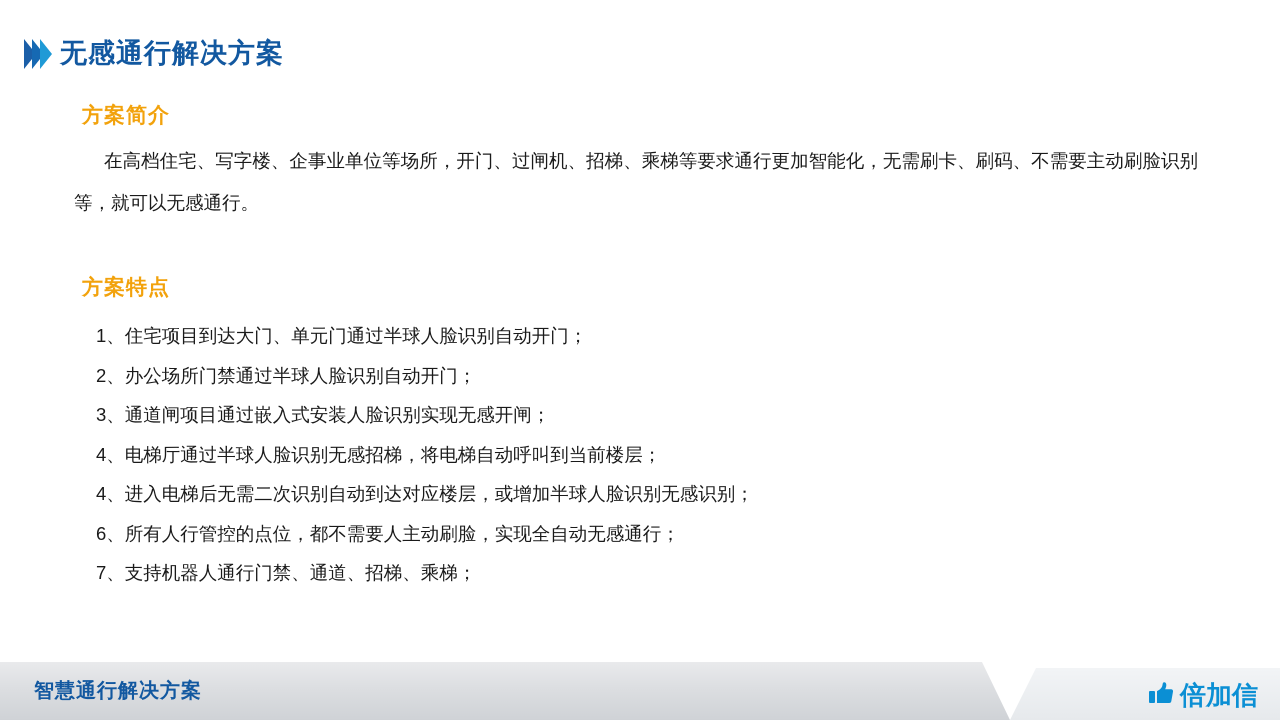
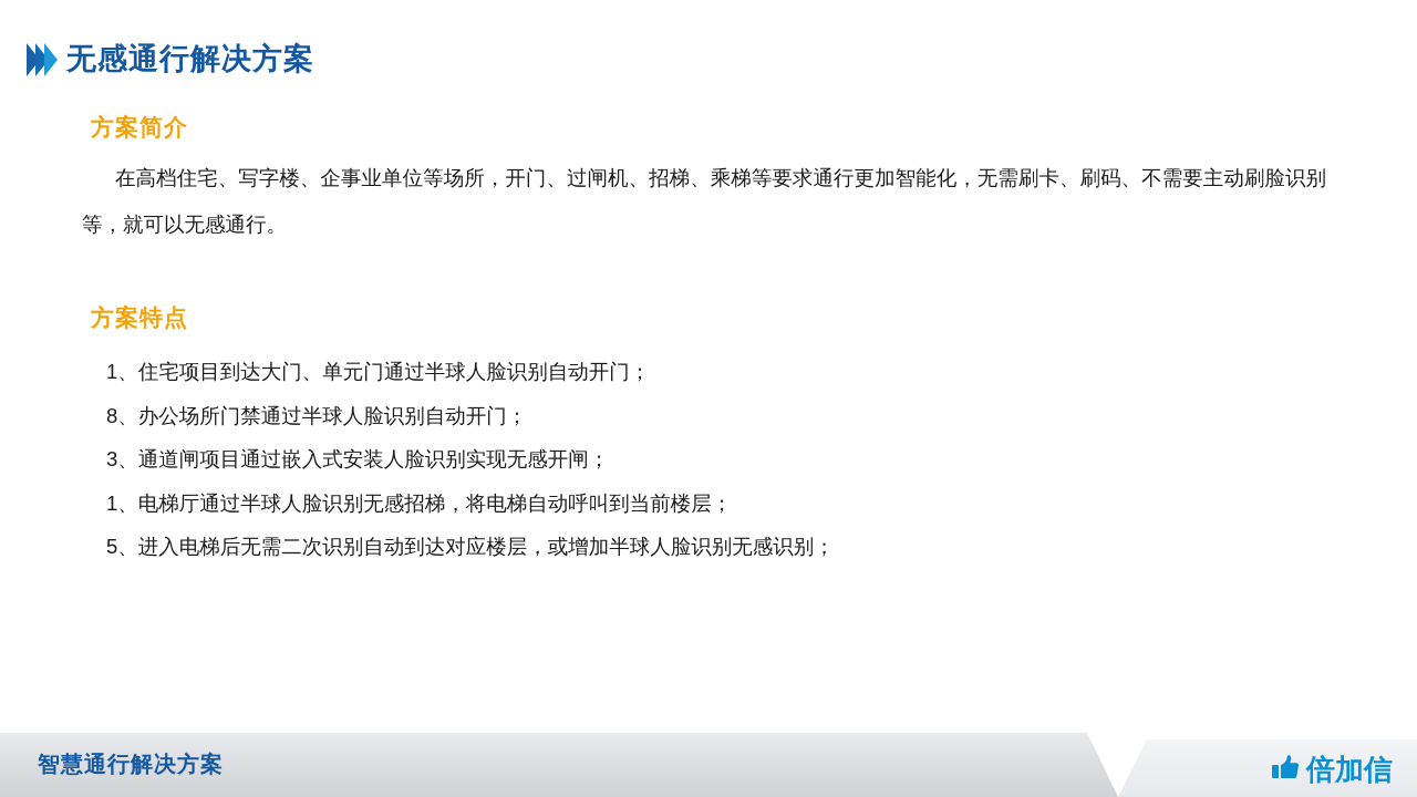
  无感通行解决方案
  方案简介
  在高档住宅、写字楼、企事业单位等场所，开门、过闸机、招梯、乘梯等要求通行更加智能化，无需刷卡、刷码、不需要主动刷脸识别等，就可以无感通行。
  方案特点
  1、住宅项目到达大门、单元门通过半球人脸识别自动开门；
- 2、办公场所门禁通过半球人脸识别自动开门；
+ 8、办公场所门禁通过半球人脸识别自动开门；
  3、通道闸项目通过嵌入式安装人脸识别实现无感开闸；
- 4、电梯厅通过半球人脸识别无感招梯，将电梯自动呼叫到当前楼层；
+ 1、电梯厅通过半球人脸识别无感招梯，将电梯自动呼叫到当前楼层；
- 4、进入电梯后无需二次识别自动到达对应楼层，或增加半球人脸识别无感识别；
+ 5、进入电梯后无需二次识别自动到达对应楼层，或增加半球人脸识别无感识别；
- 6、所有人行管控的点位，都不需要人主动刷脸，实现全自动无感通行；
- 7、支持机器人通行门禁、通道、招梯、乘梯；
  智慧通行解决方案
  倍加信
